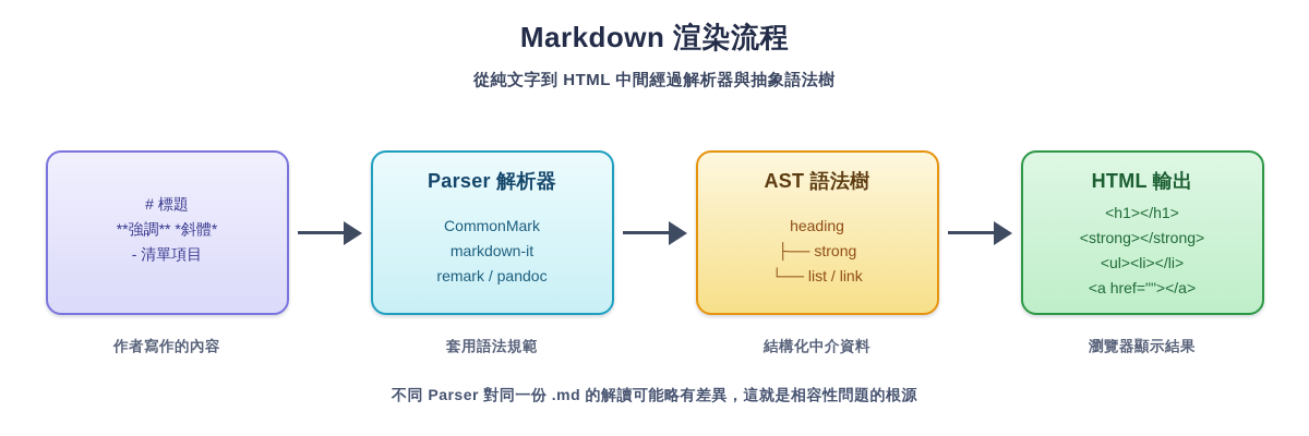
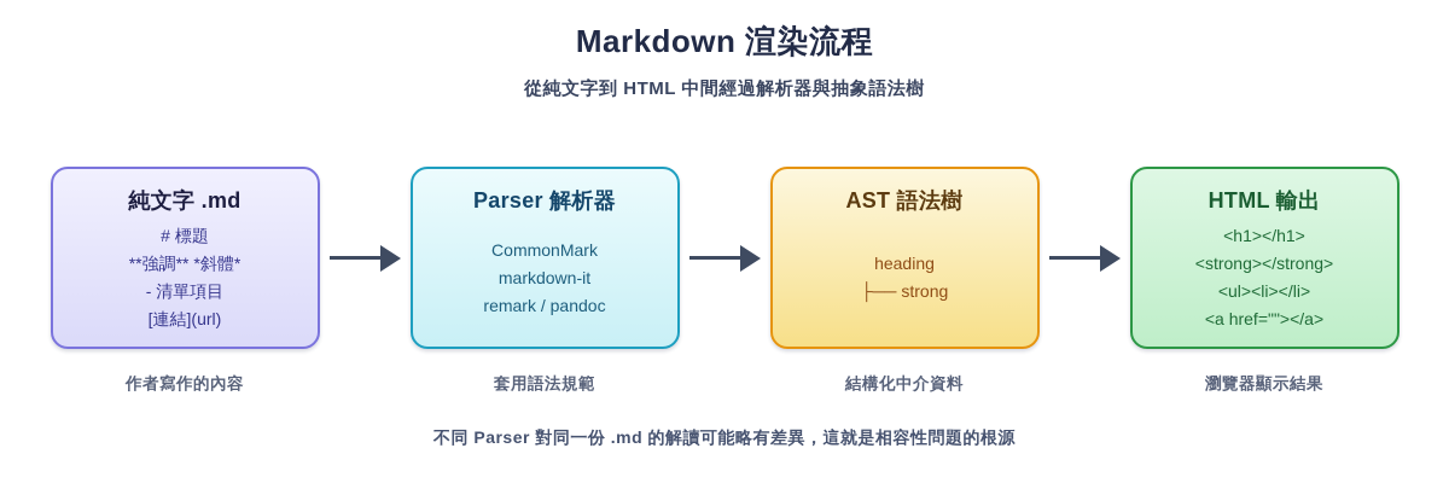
  Markdown 渲染流程
  從純文字到 HTML 中間經過解析器與抽象語法樹
+ 純文字 .md
  # 標題
  **強調** *斜體*
  - 清單項目
+ [連結](url)
  作者寫作的內容
  Parser 解析器
  CommonMark
  markdown-it
  remark / pandoc
  套用語法規範
  AST 語法樹
  heading
  ├── strong
- └── list / link
  結構化中介資料
  HTML 輸出
  <h1></h1>
  <strong></strong>
  <ul><li></li>
  <a href=""></a>
  瀏覽器顯示結果
  不同 Parser 對同一份 .md 的解讀可能略有差異，這就是相容性問題的根源
